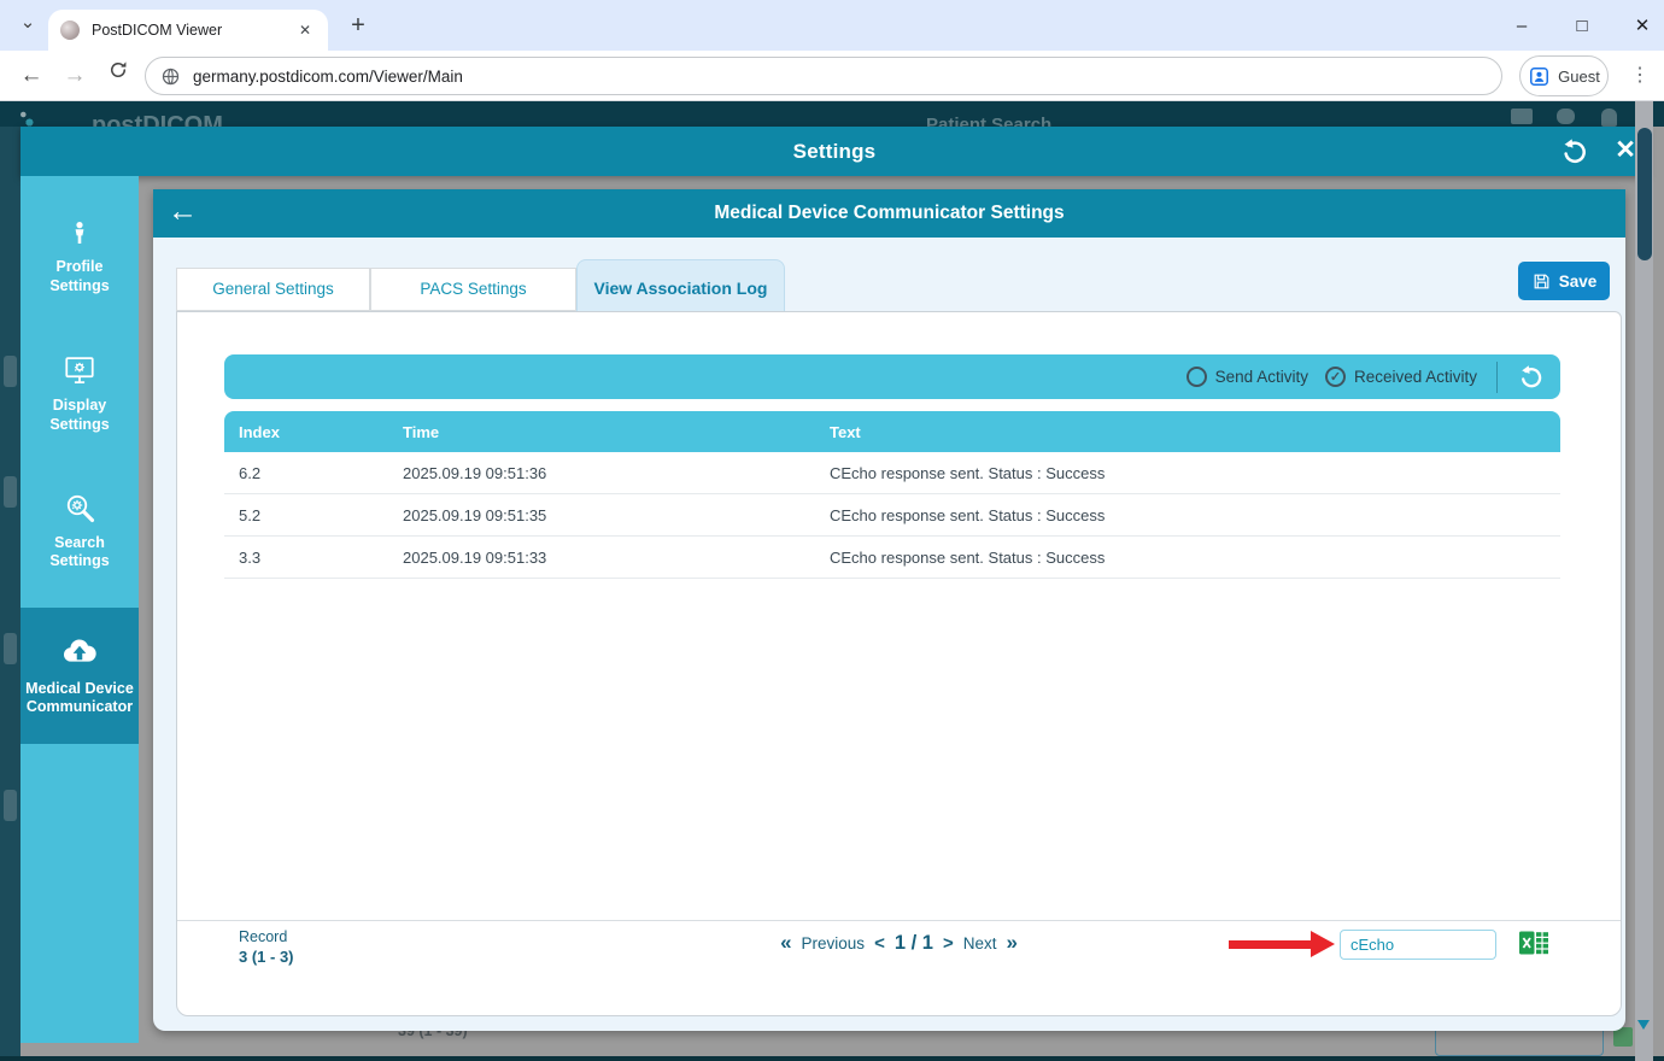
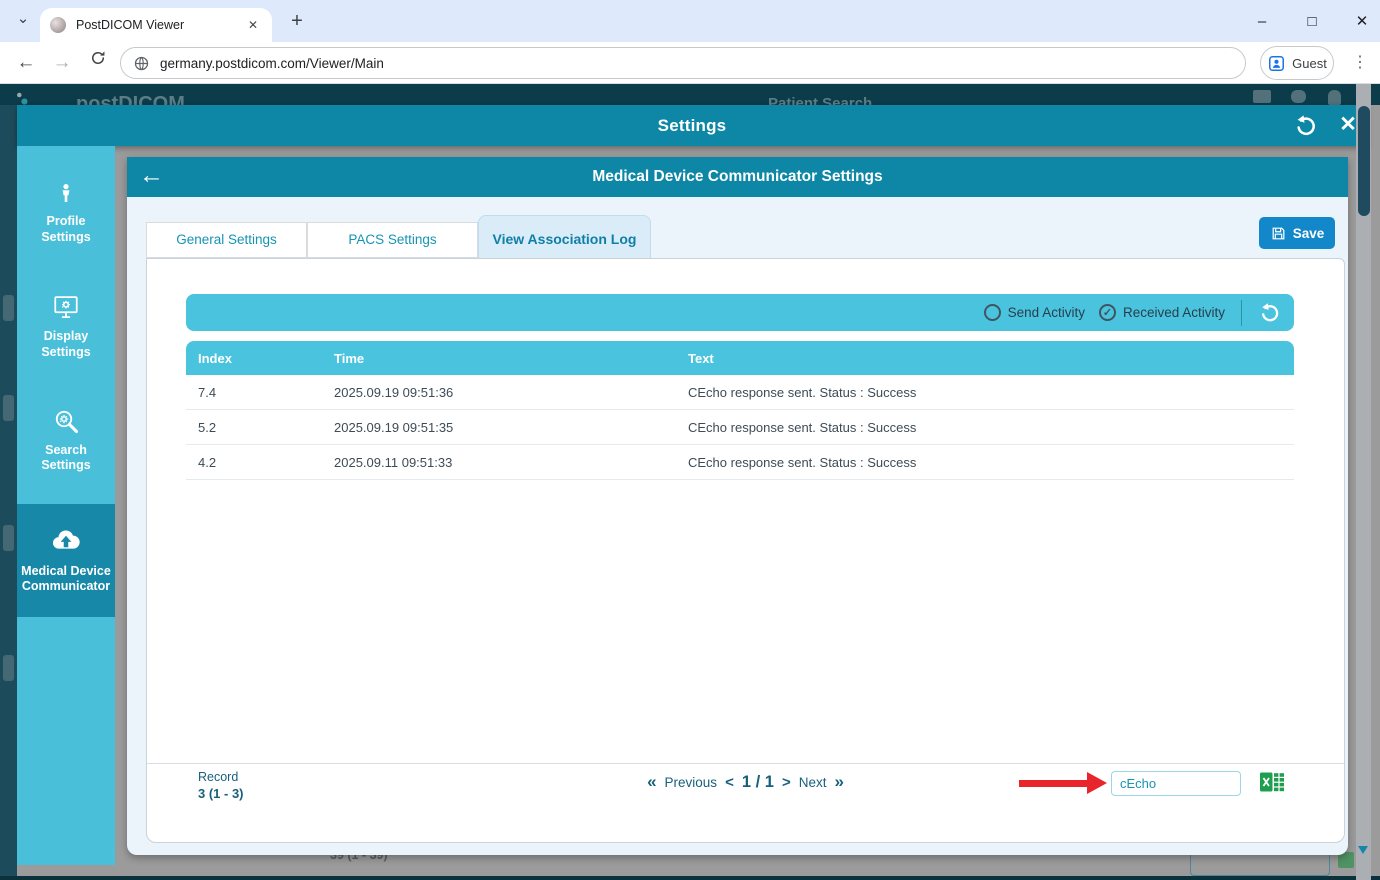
  ⌄
  PostDICOM Viewer
  ✕
  +
  –
  □
  ✕
  ←
  →
  germany.postdicom.com/Viewer/Main
  Guest
  ⋮
  postDICOM
  Patient Search
  39 (1 - 39)
  Settings
  ✕
  Profile
  Settings
  Display
  Settings
  Search
  Settings
  Medical Device
  Communicator
  ←
  Medical Device Communicator Settings
  General Settings
  PACS Settings
  View Association Log
  Save
  Send Activity
  ✓
  Received Activity
  Index
  Time
  Text
- 6.2
+ 7.4
  2025.09.19 09:51:36
  CEcho response sent. Status : Success
  5.2
  2025.09.19 09:51:35
  CEcho response sent. Status : Success
- 3.3
+ 4.2
- 2025.09.19 09:51:33
+ 2025.09.11 09:51:33
  CEcho response sent. Status : Success
  Record
  3 (1 - 3)
  «
  Previous
  <
  1 / 1
  >
  Next
  »
  cEcho
